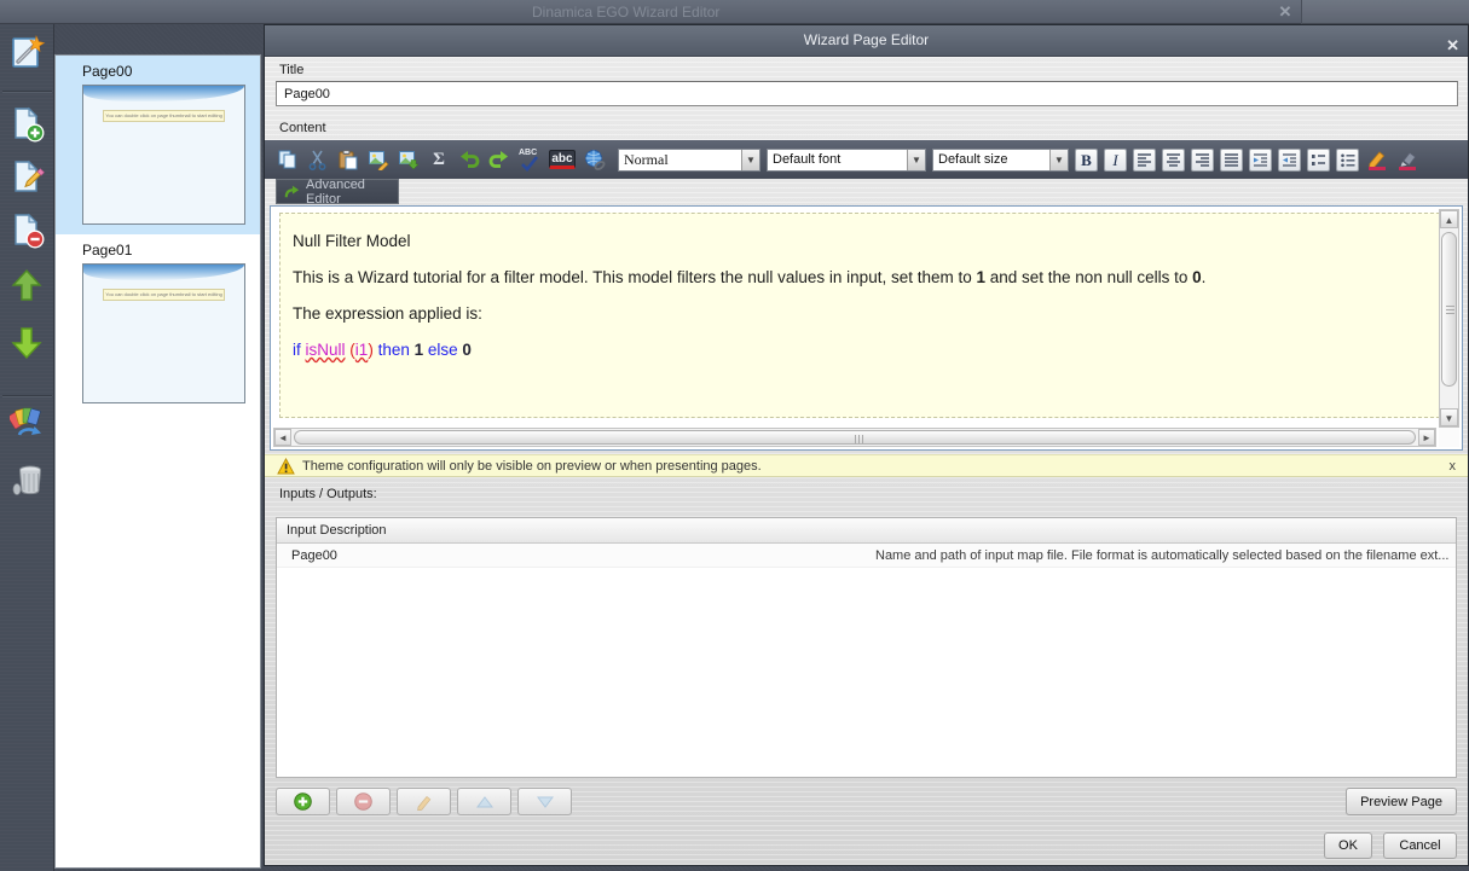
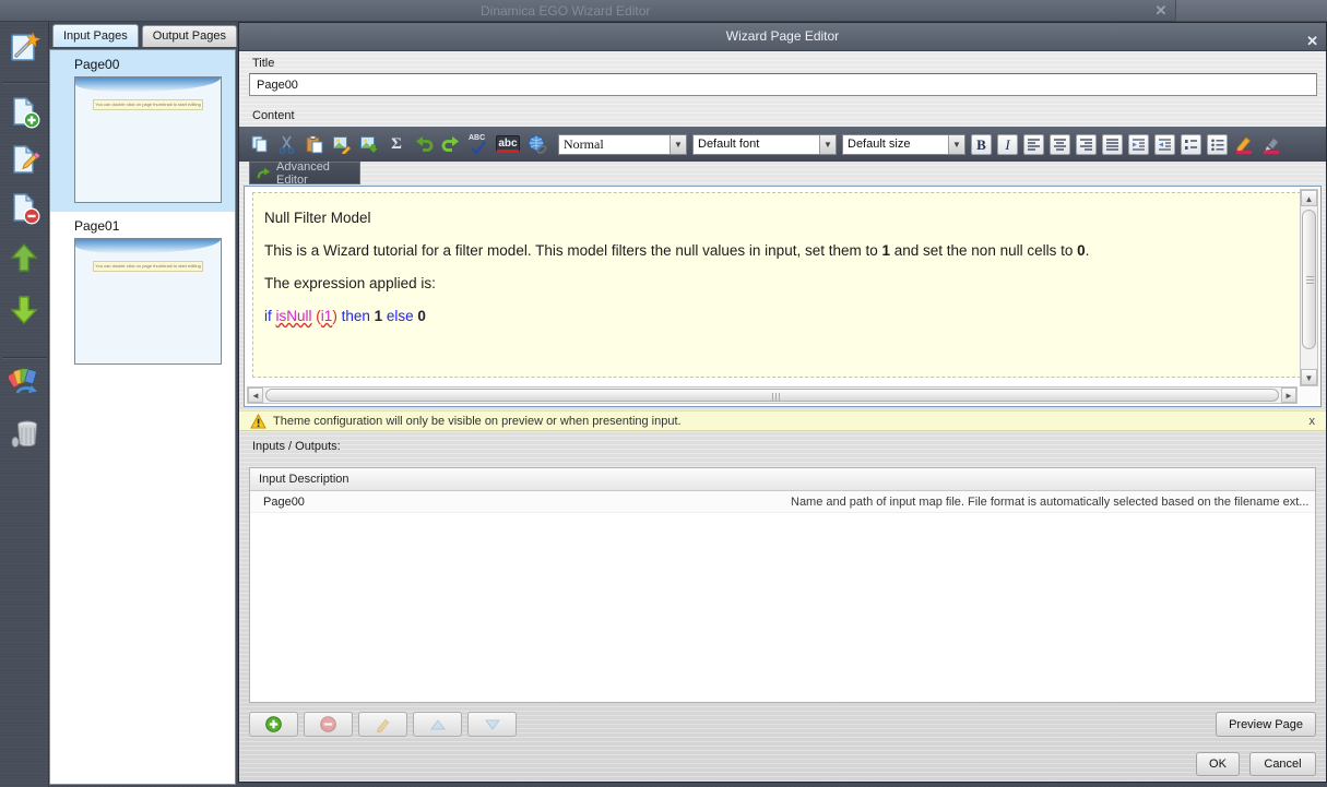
  Dinamica EGO Wizard Editor
  ✕
+ Input Pages Output Pages
  Page00
  Page01
  Wizard Page Editor
  ✕
  Title
  Page00
  Content
  Σ
  abc
  Normal
  ▼
  Default font
  ▼
  Default size
  ▼
  B
  I
  Advanced Editor
  Null Filter Model
  This is a Wizard tutorial for a filter model. This model filters the null values in input, set them to 1 and set the non null cells to 0.
  The expression applied is:
  if isNull (i1) then 1 else 0
  ▲
  ▼
  ◄
  ►
- Theme configuration will only be visible on preview or when presenting pages.
+ Theme configuration will only be visible on preview or when presenting input.
  x
  Inputs / Outputs:
  Input Description
  Page00
  Name and path of input map file. File format is automatically selected based on the filename ext...
  Preview Page
  OK
  Cancel
